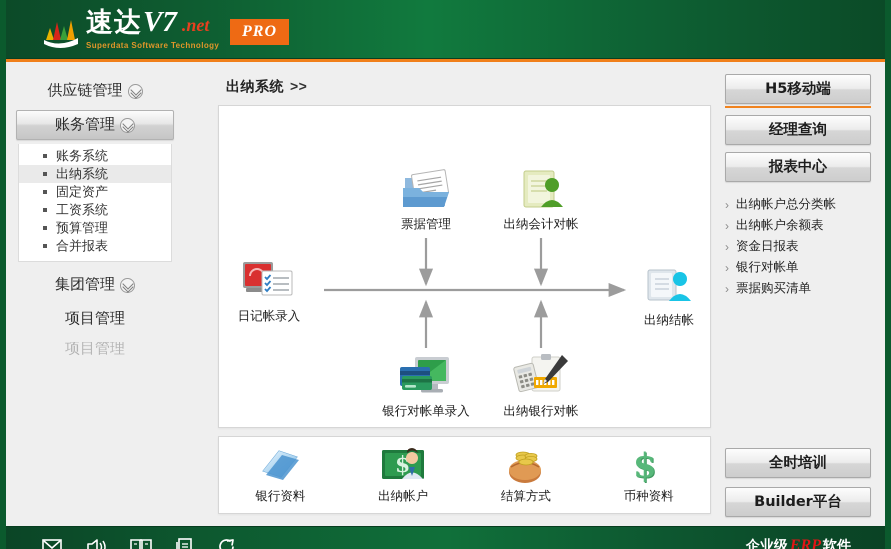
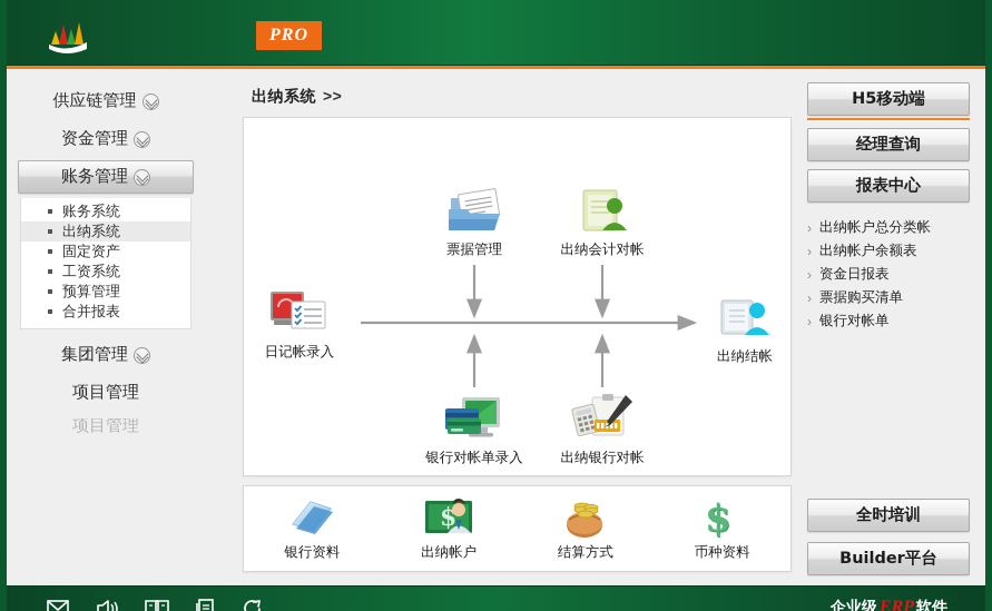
- 速达
- V7
- .net
- Superdata Software Technology
  PRO
  供应链管理
+ 资金管理
  账务管理
  账务系统
  出纳系统
  固定资产
  工资系统
  预算管理
  合并报表
  集团管理
  项目管理
  项目管理
  出纳系统 >>
  日记帐录入
  票据管理
  出纳会计对帐
  出纳结帐
  银行对帐单录入
  出纳银行对帐
  银行资料
  $
  出纳帐户
  结算方式
  $
  币种资料
  H5移动端
  经理查询
  报表中心
  ›
  出纳帐户总分类帐
  ›
  出纳帐户余额表
  ›
  资金日报表
  ›
- 银行对帐单
+ 票据购买清单
  ›
- 票据购买清单
+ 银行对帐单
  全时培训
  Builder平台
  企业级
  ERP
  软件
